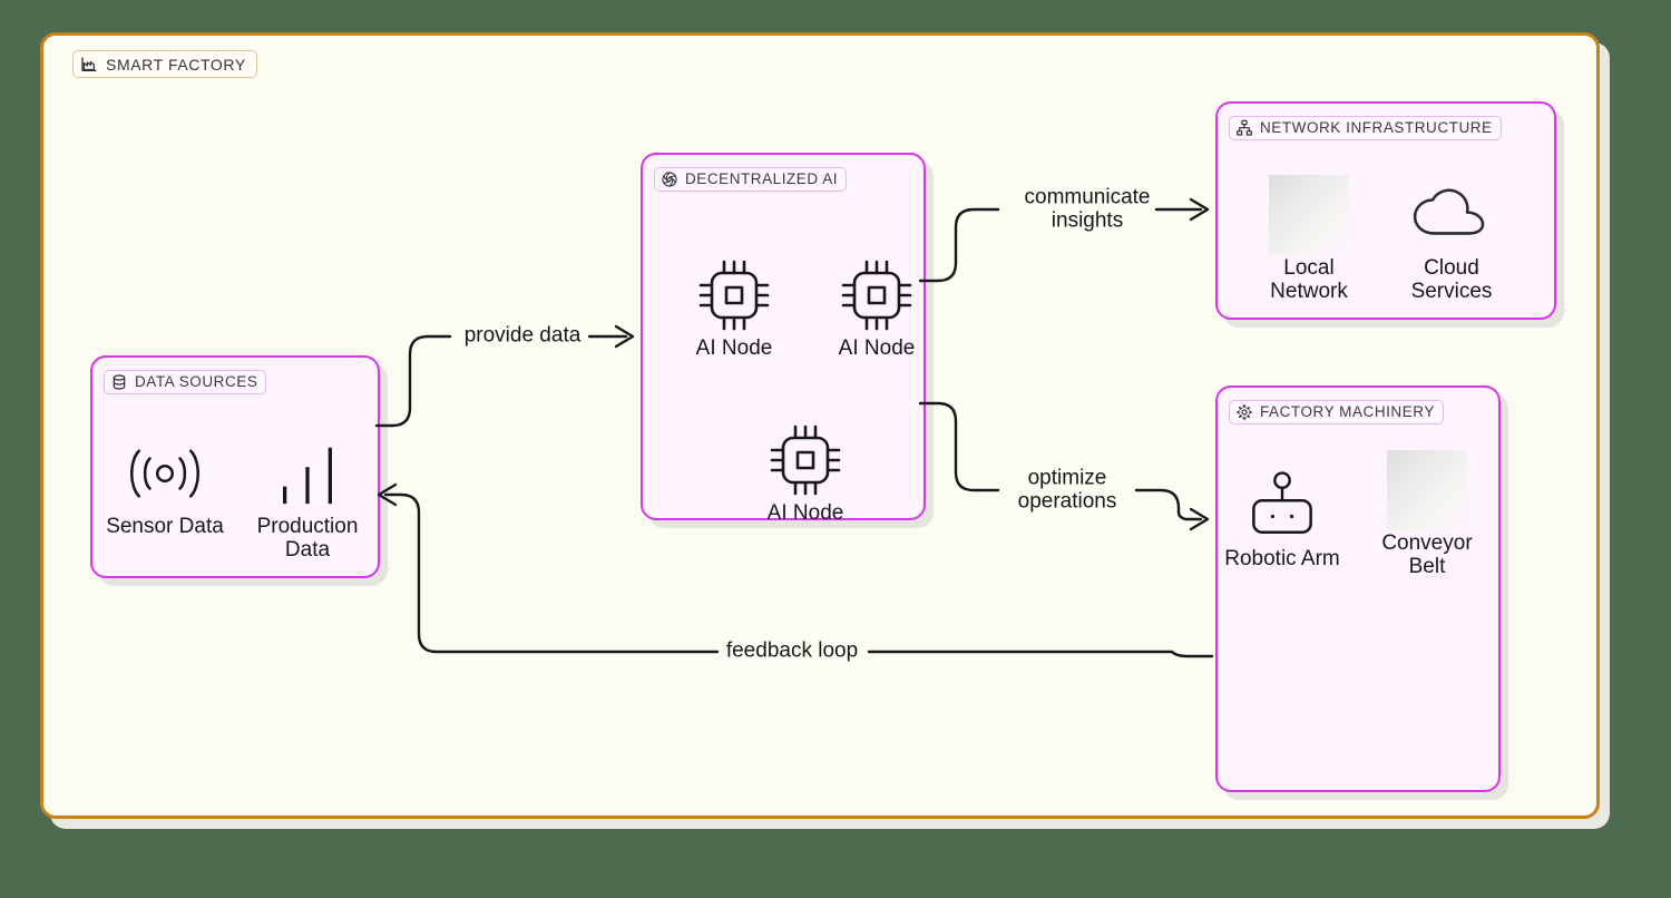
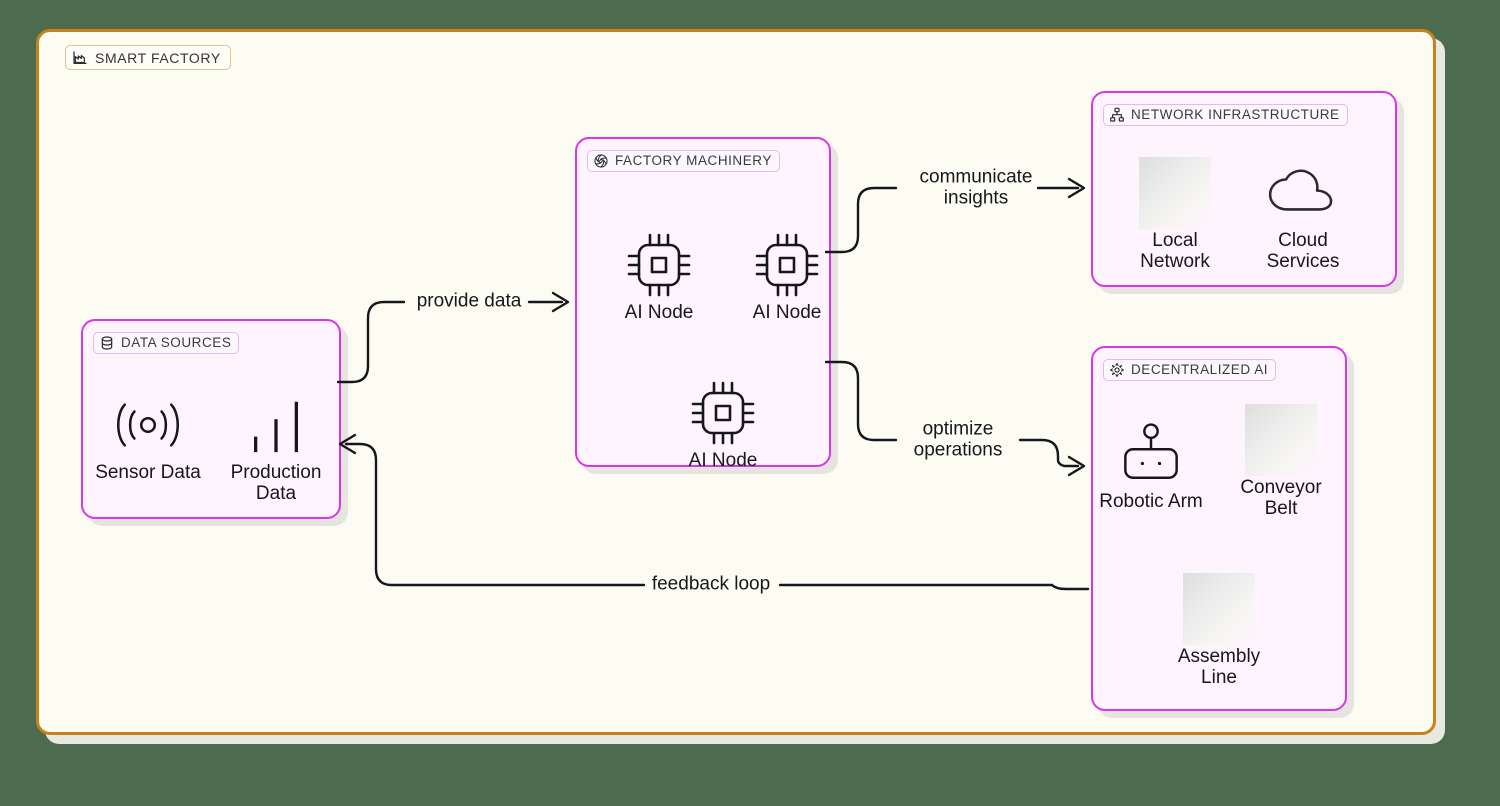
  SMART FACTORY
  DATA SOURCES
  Sensor Data
  Production
  Data
- DECENTRALIZED AI
+ FACTORY MACHINERY
  AI Node
  AI Node
  AI Node
  NETWORK INFRASTRUCTURE
  Local
  Network
  Cloud
  Services
- FACTORY MACHINERY
+ DECENTRALIZED AI
  Robotic Arm
  Conveyor
  Belt
+ Assembly
+ Line
  provide data
  communicate
  insights
  optimize
  operations
  feedback loop
